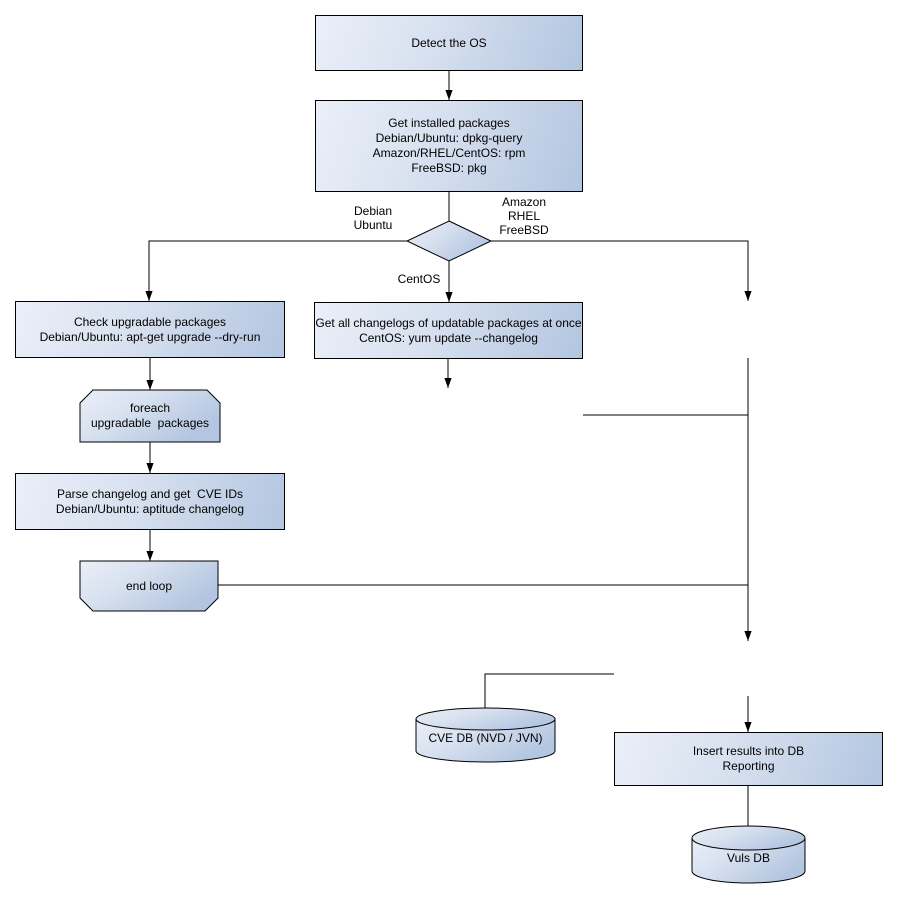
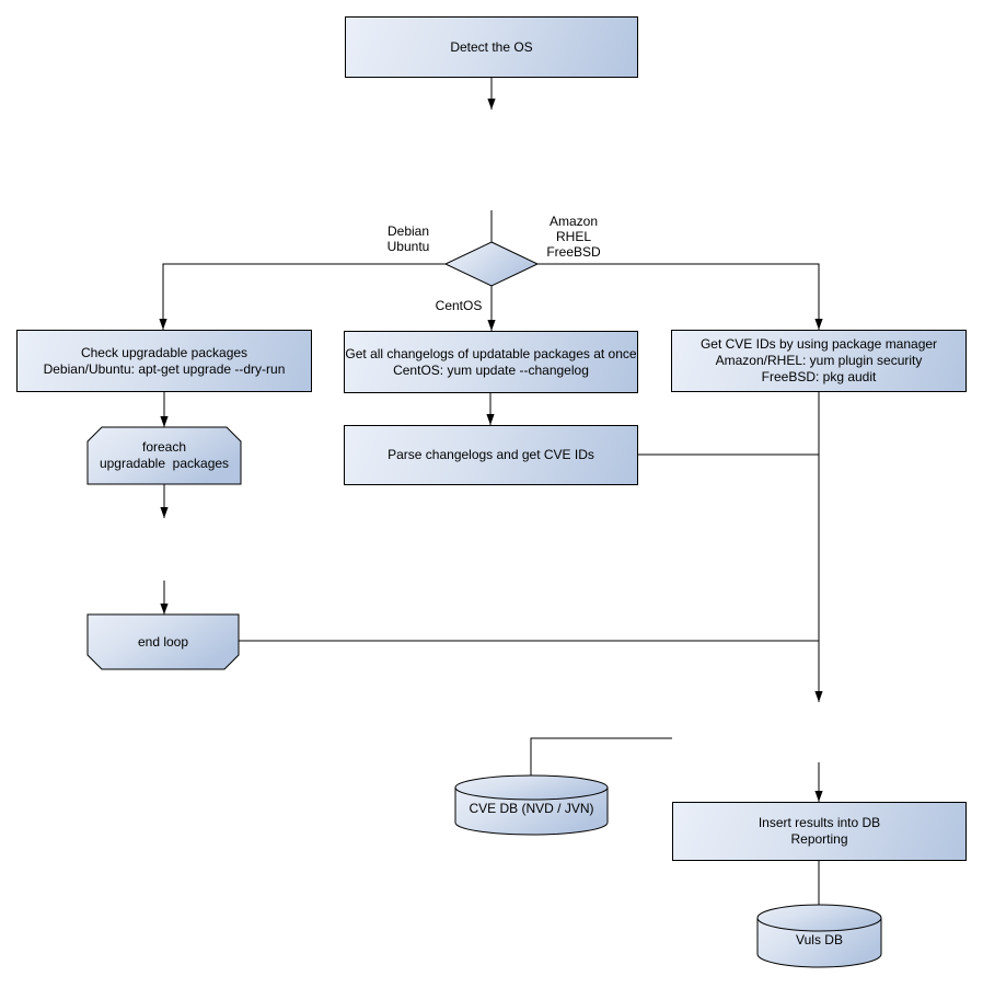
  Detect the OS
- Get installed packages
- Debian/Ubuntu: dpkg-query
- Amazon/RHEL/CentOS: rpm
- FreeBSD: pkg
  Check upgradable packages
  Debian/Ubuntu: apt-get upgrade --dry-run
- Parse changelog and get CVE IDs
- Debian/Ubuntu: aptitude changelog
  Get all changelogs of updatable packages at once
  CentOS: yum update --changelog
+ Parse changelogs and get CVE IDs
+ Get CVE IDs by using package manager
+ Amazon/RHEL: yum plugin security
+ FreeBSD: pkg audit
  Insert results into DB
  Reporting
  foreach
  upgradable packages
  end loop
  CVE DB (NVD / JVN)
  Vuls DB
  Debian
  Ubuntu
  Amazon
  RHEL
  FreeBSD
  CentOS
